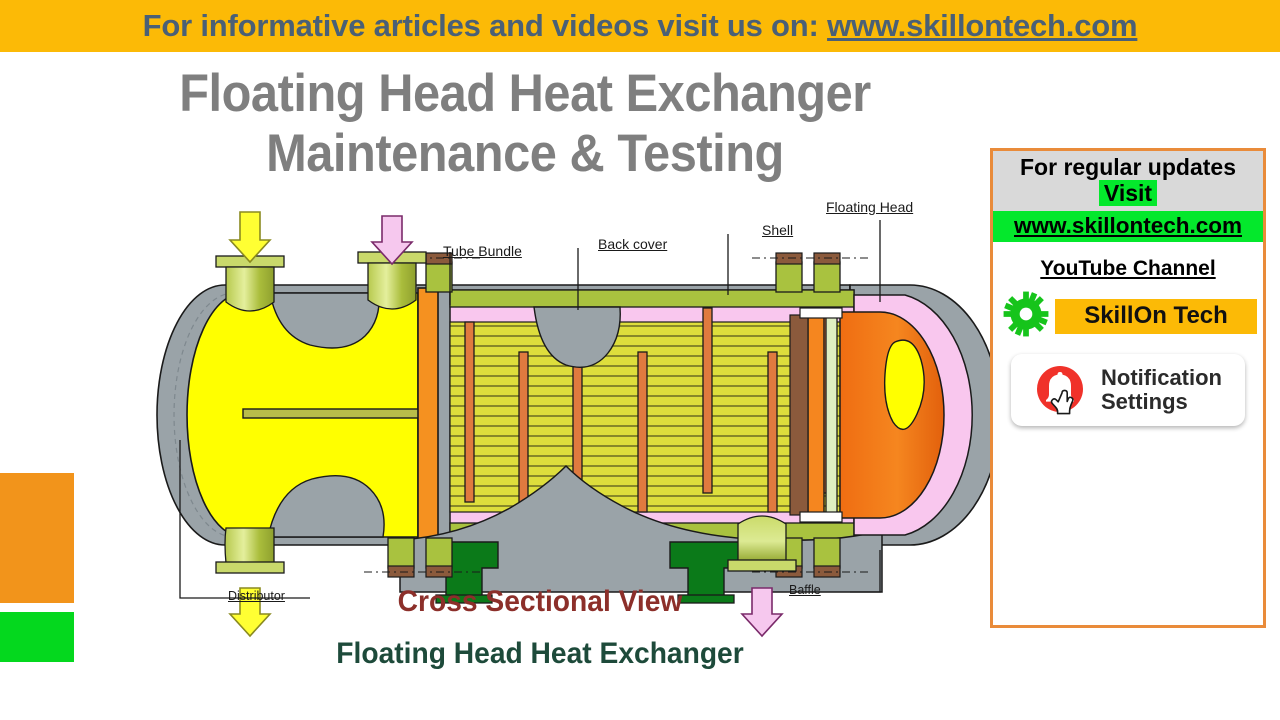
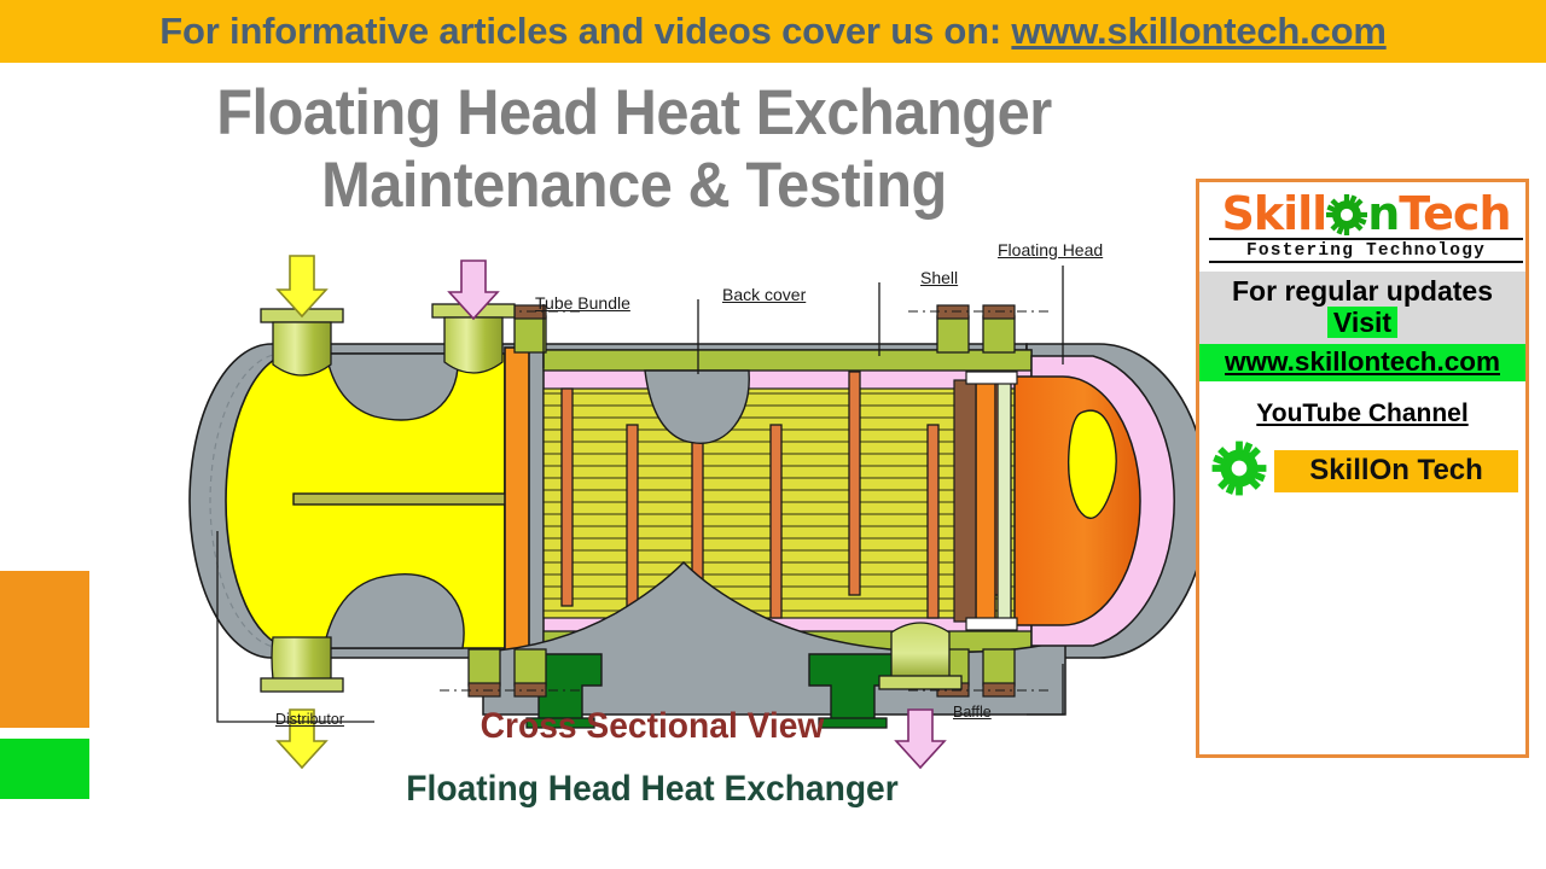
- For informative articles and videos visit us on: www.skillontech.com
+ For informative articles and videos cover us on: www.skillontech.com
  Floating Head Heat Exchanger
  Maintenance & Testing
  Tube Bundle
  Back cover
  Shell
  Floating Head
  Distributor
  Baffle
  Cross Sectional View
  Floating Head Heat Exchanger
+ Skill nTech
+ Fostering Technology
  For regular updates
  Visit
  www.skillontech.com
  YouTube Channel
  SkillOn Tech
- Notification
- Settings
